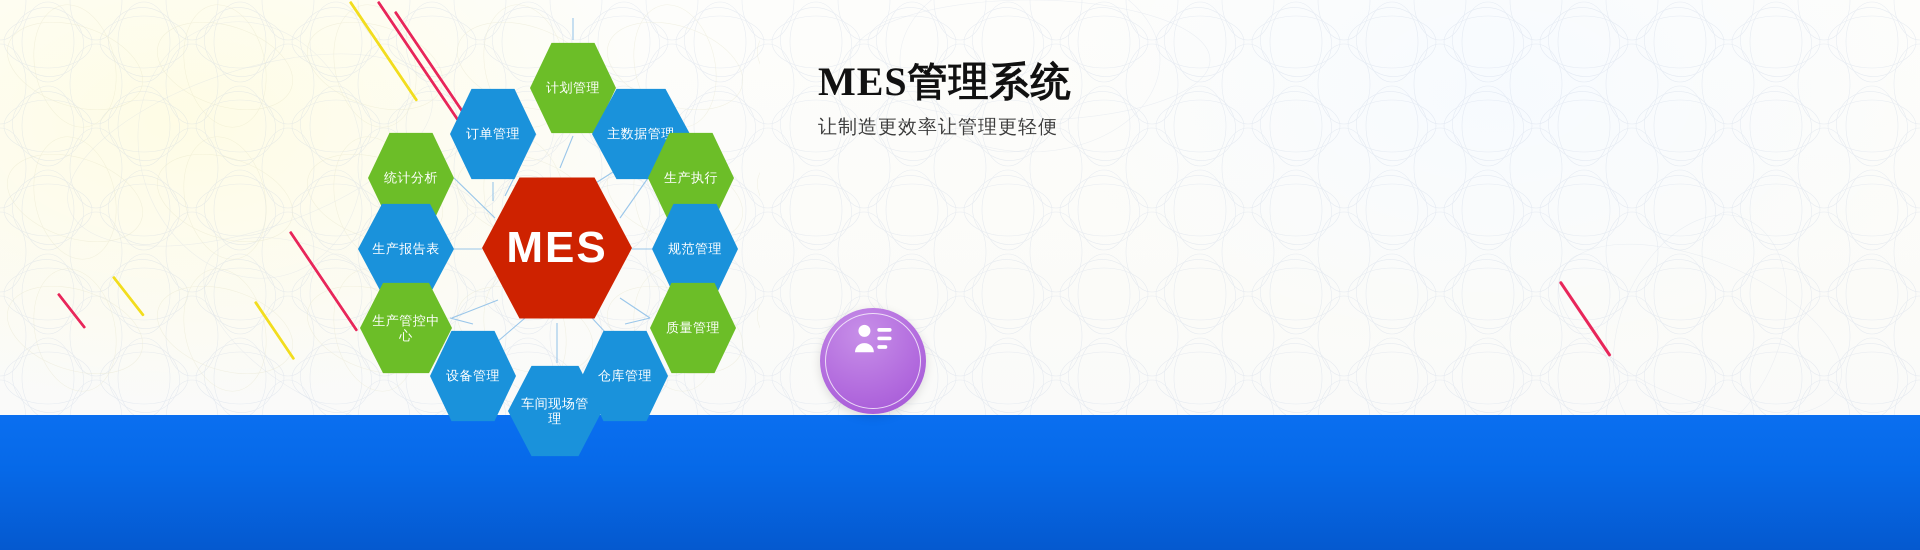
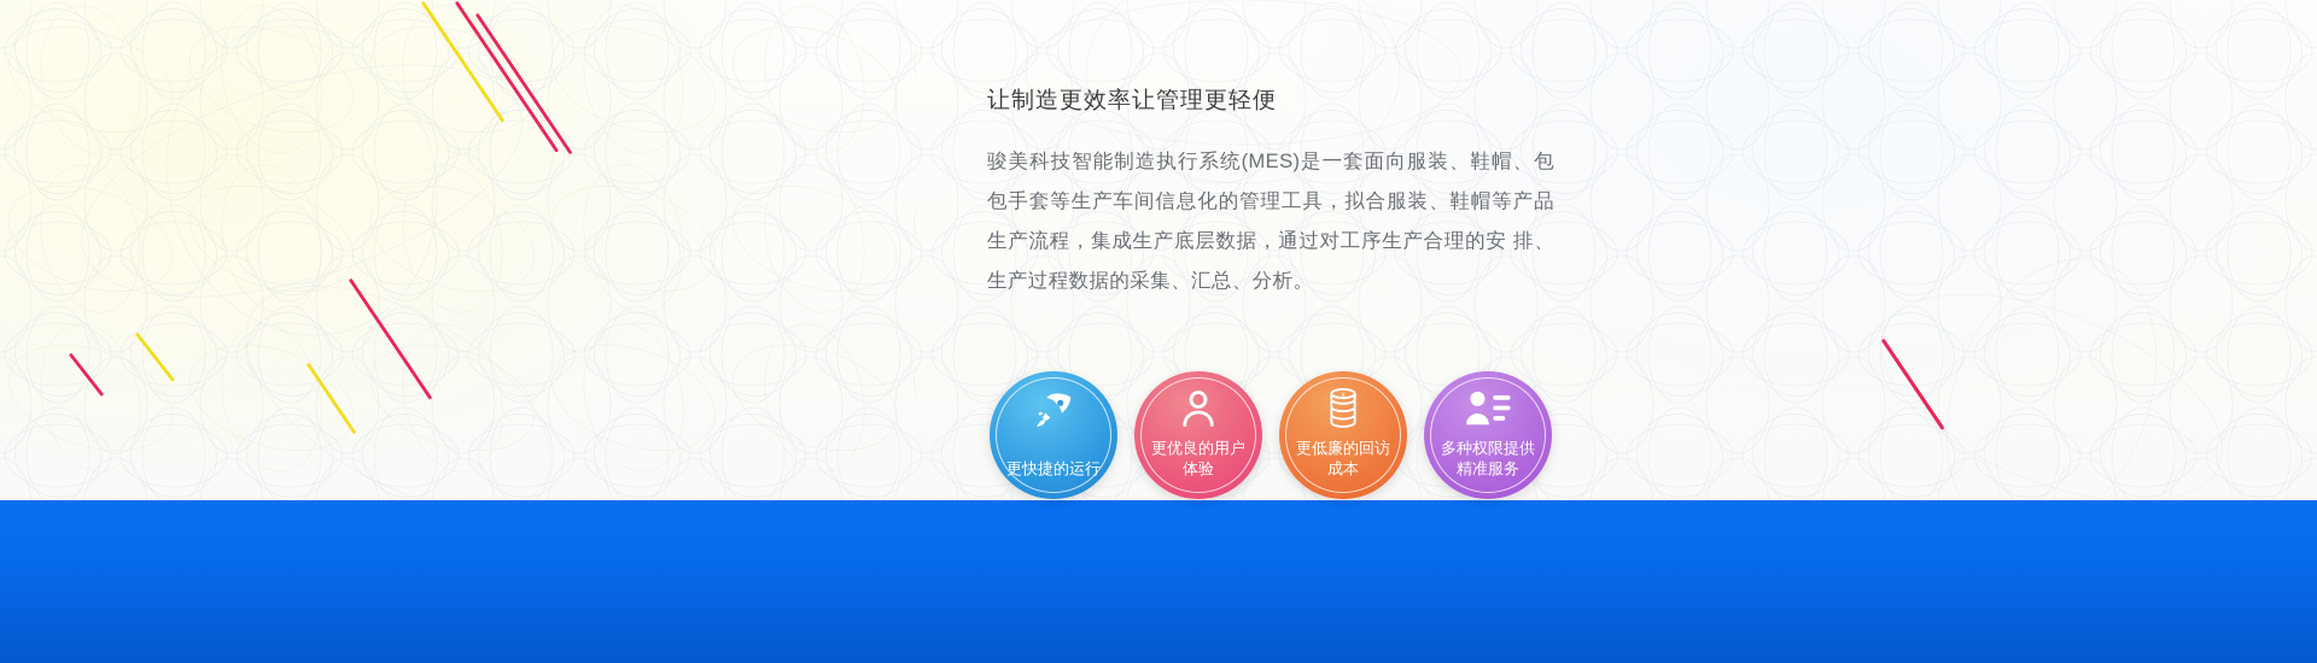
- 计划管理
- 订单管理
- 主数据管理
- 统计分析
- 生产执行
- 生产报告表
- 规范管理
- 生产管控中心
- 质量管理
- 设备管理
- 仓库管理
- 车间现场管理
- MES
- MES管理系统
  让制造更效率让管理更轻便
+ 骏美科技智能制造执行系统(MES)是一套面向服装、鞋帽、包包手套等生产车间信息化的管理工具，拟合服装、鞋帽等产品生产流程，集成生产底层数据，通过对工序生产合理的安 排、生产过程数据的采集、汇总、分析。
+ 更快捷的运行
+ 更优良的用户
+ 体验
+ 更低廉的回访
+ 成本
+ 多种权限提供
+ 精准服务
